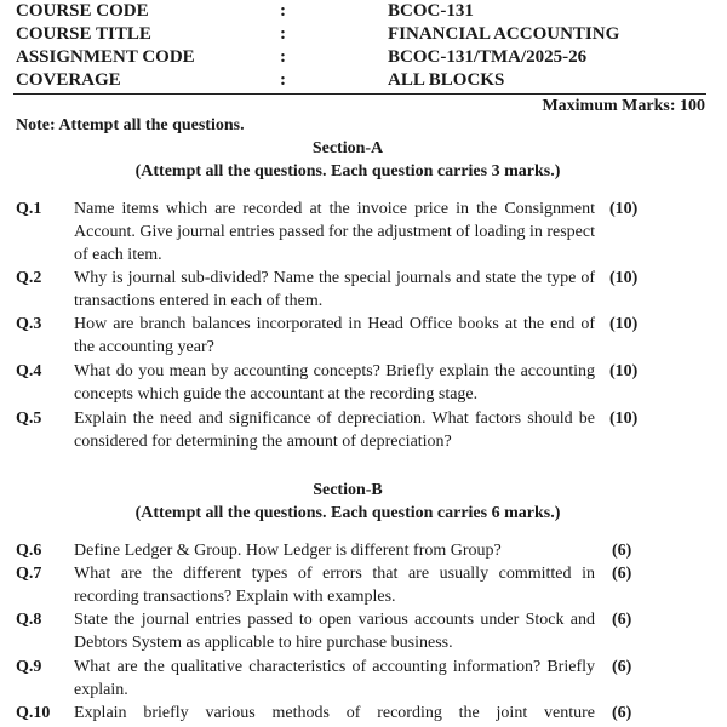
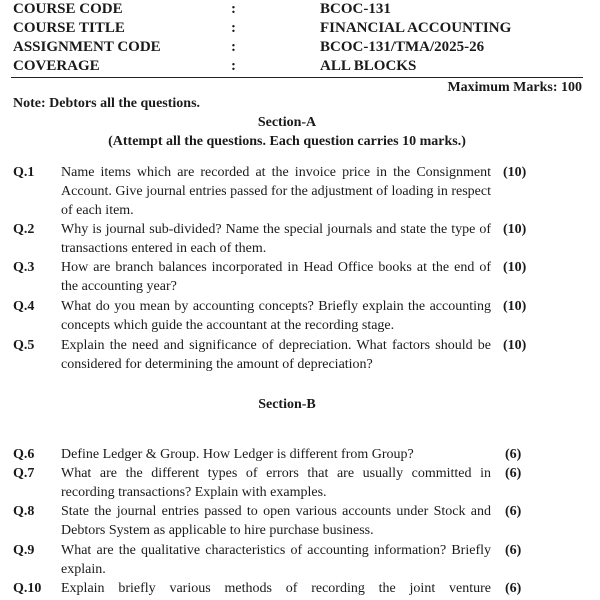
  COURSE CODE
  :
  BCOC-131
  COURSE TITLE
  :
  FINANCIAL ACCOUNTING
  ASSIGNMENT CODE
  :
  BCOC-131/TMA/2025-26
  COVERAGE
  :
  ALL BLOCKS
  Maximum Marks: 100
- Note: Attempt all the questions.
+ Note: Debtors all the questions.
  Section-A
- (Attempt all the questions. Each question carries 3 marks.)
+ (Attempt all the questions. Each question carries 10 marks.)
  Q.1
  Name items which are recorded at the invoice price in the Consignment Account. Give journal entries passed for the adjustment of loading in respect of each item.
  (10)
  Q.2
  Why is journal sub-divided? Name the special journals and state the type of transactions entered in each of them.
  (10)
  Q.3
  How are branch balances incorporated in Head Office books at the end of the accounting year?
  (10)
  Q.4
  What do you mean by accounting concepts? Briefly explain the accounting concepts which guide the accountant at the recording stage.
  (10)
  Q.5
  Explain the need and significance of depreciation. What factors should be considered for determining the amount of depreciation?
  (10)
  Section-B
- (Attempt all the questions. Each question carries 6 marks.)
  Q.6
  Define Ledger & Group. How Ledger is different from Group?
  (6)
  Q.7
  What are the different types of errors that are usually committed in recording transactions? Explain with examples.
  (6)
  Q.8
  State the journal entries passed to open various accounts under Stock and Debtors System as applicable to hire purchase business.
  (6)
  Q.9
  What are the qualitative characteristics of accounting information? Briefly explain.
  (6)
  Q.10
  Explain briefly various methods of recording the joint venture
  (6)
